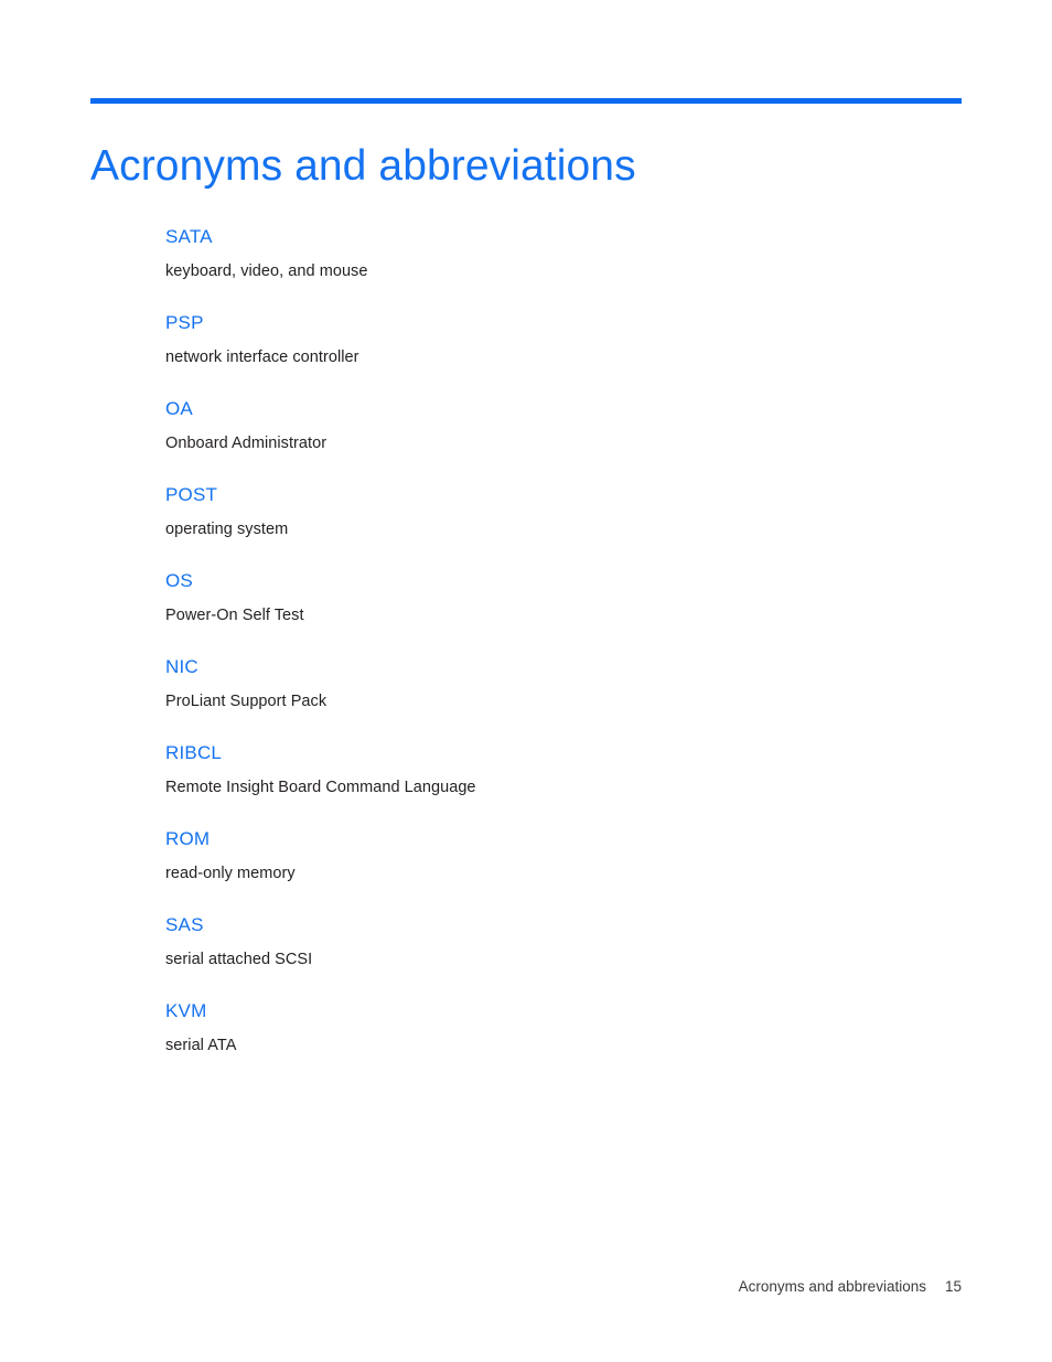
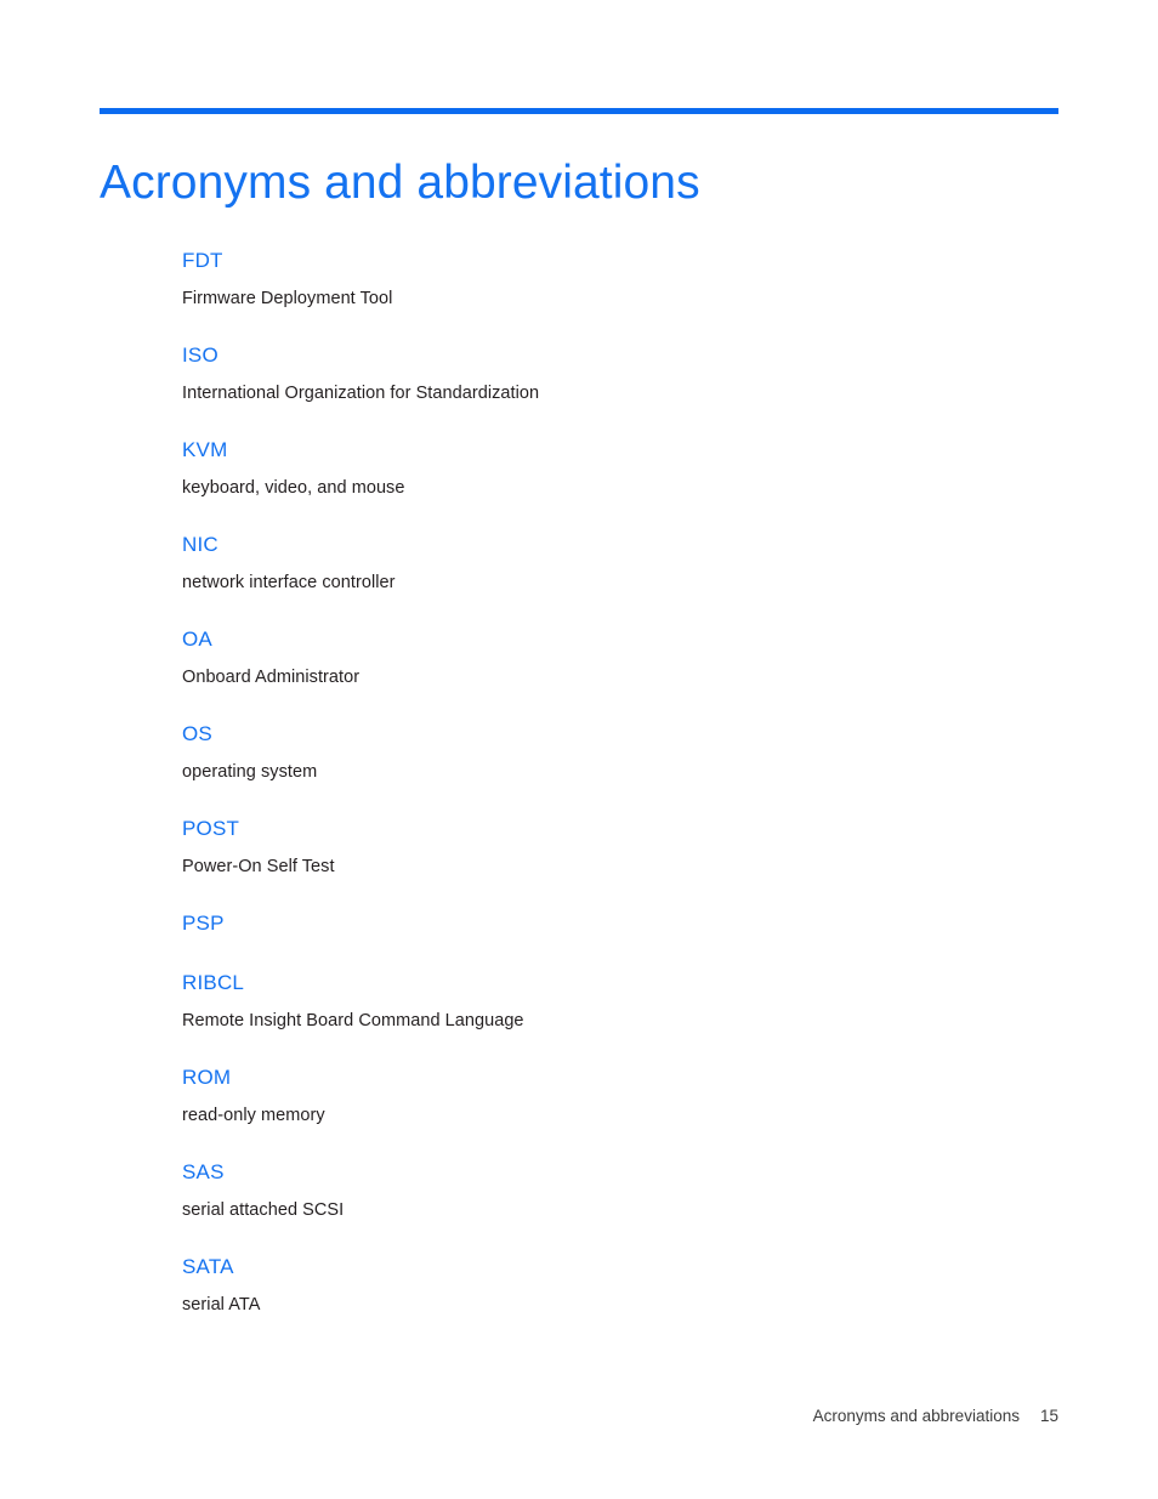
  Acronyms and abbreviations
+ FDT
+ Firmware Deployment Tool
+ ISO
+ International Organization for Standardization
- SATA
+ KVM
  keyboard, video, and mouse
- PSP
+ NIC
  network interface controller
  OA
  Onboard Administrator
- POST
+ OS
  operating system
- OS
+ POST
  Power-On Self Test
- NIC
+ PSP
- ProLiant Support Pack
  RIBCL
  Remote Insight Board Command Language
  ROM
  read-only memory
  SAS
  serial attached SCSI
- KVM
+ SATA
  serial ATA
  Acronyms and abbreviations 15
